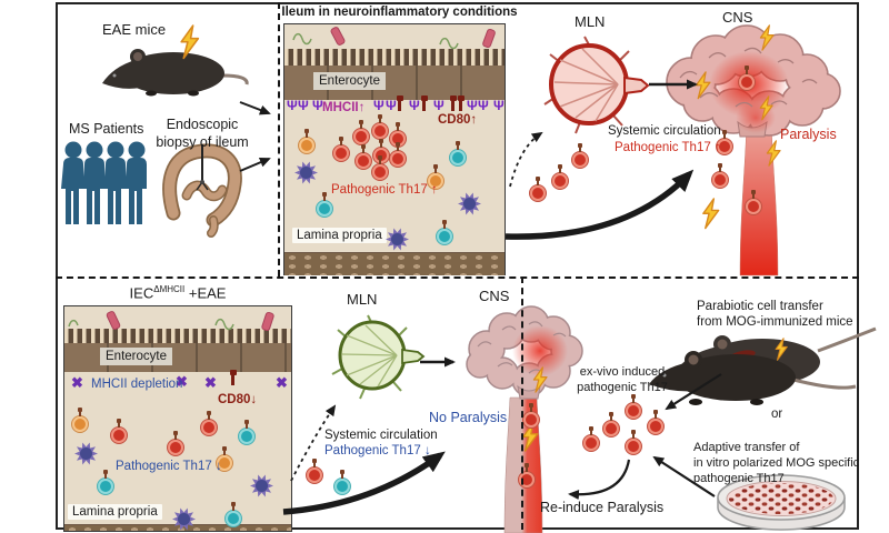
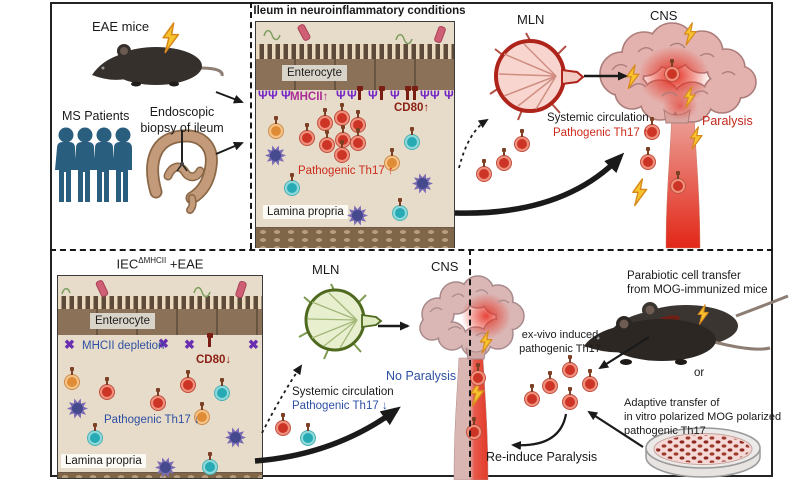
  EAE mice
  MS Patients
  Endoscopic
  biopsy of ileum
  Ileum in neuroinflammatory conditions
  Enterocyte
  Lamina propria
  Ψ
  Ψ
  Ψ
  Ψ
  Ψ
  Ψ
  Ψ
  Ψ
  Ψ
  Ψ
  MHCII↑
  CD80↑
  Pathogenic Th17 ↑
  MLN
  CNS
  Systemic circulation
  Pathogenic Th17 ↑
  Paralysis
  IECΔMHCII +EAE
  Enterocyte
  Lamina propria
  ✖
  ✖
  ✖
  ✖
  MHCII depletion
  CD80↓
  Pathogenic Th17 ↓
  MLN
  CNS
  No Paralysis
  Systemic circulation
  Pathogenic Th17 ↓
  Parabiotic cell transfer
  from MOG-immunized mice
  ex-vivo induced
  pathogenic Th17
  or
  Adaptive transfer of
- in vitro polarized MOG specific
+ in vitro polarized MOG polarized
  pathogenic Th17
  Re-induce Paralysis
